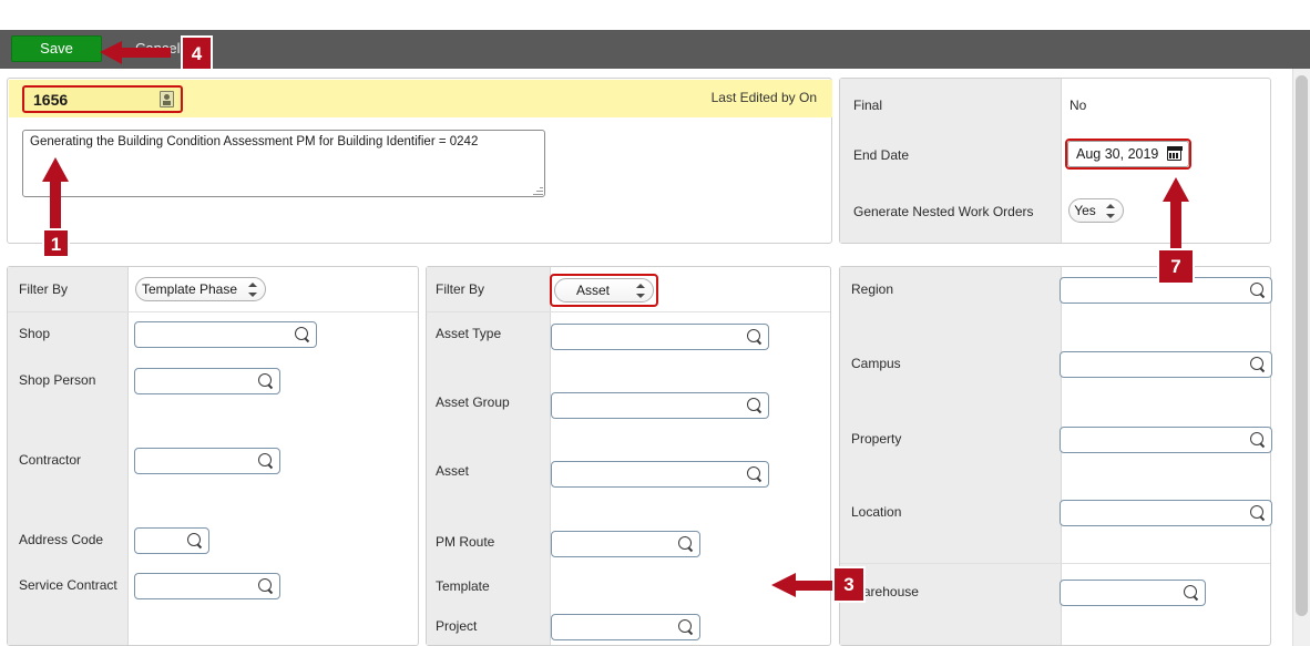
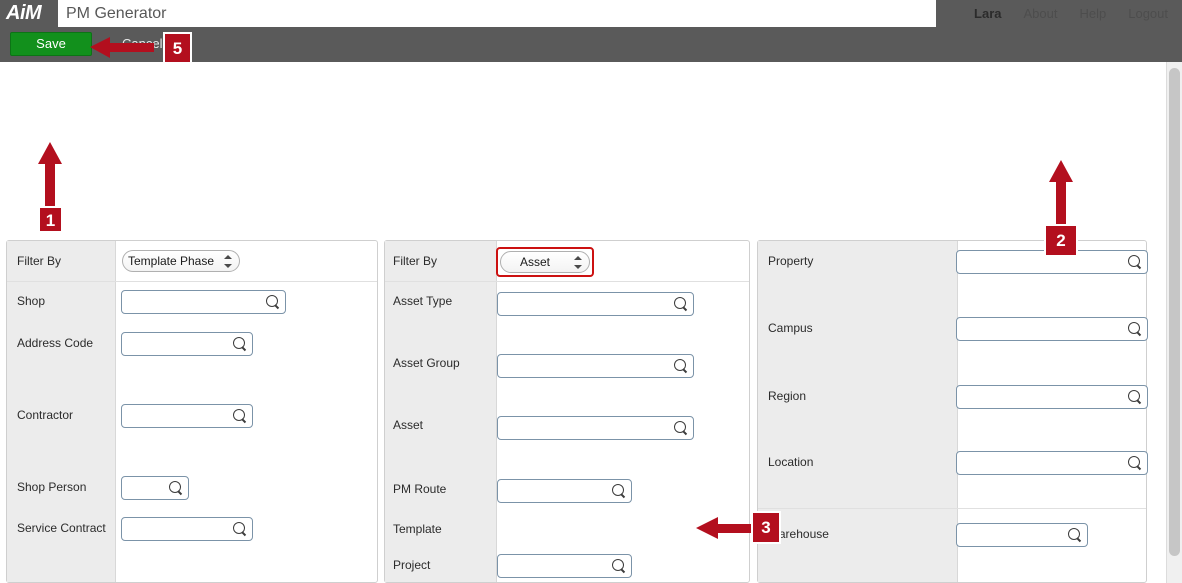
+ AiM
+ PM Generator
+ Lara
  Save
- 1656
- Last Edited by On
- Generating the Building Condition Assessment PM for Building Identifier = 0242
- Final
- No
- End Date
- Aug 30, 2019
- Generate Nested Work Orders
- Yes
  Filter By
  Template Phase
  Shop
- Shop Person
+ Address Code
  Contractor
- Address Code
+ Shop Person
  Service Contract
  Filter By
  Asset
  Asset Type
  Asset Group
  Asset
  PM Route
  Template
  Project
- Region
+ Property
  Campus
- Property
+ Region
  Location
  arehouse
  1
- 7
+ 2
  3
- 4
+ 5
